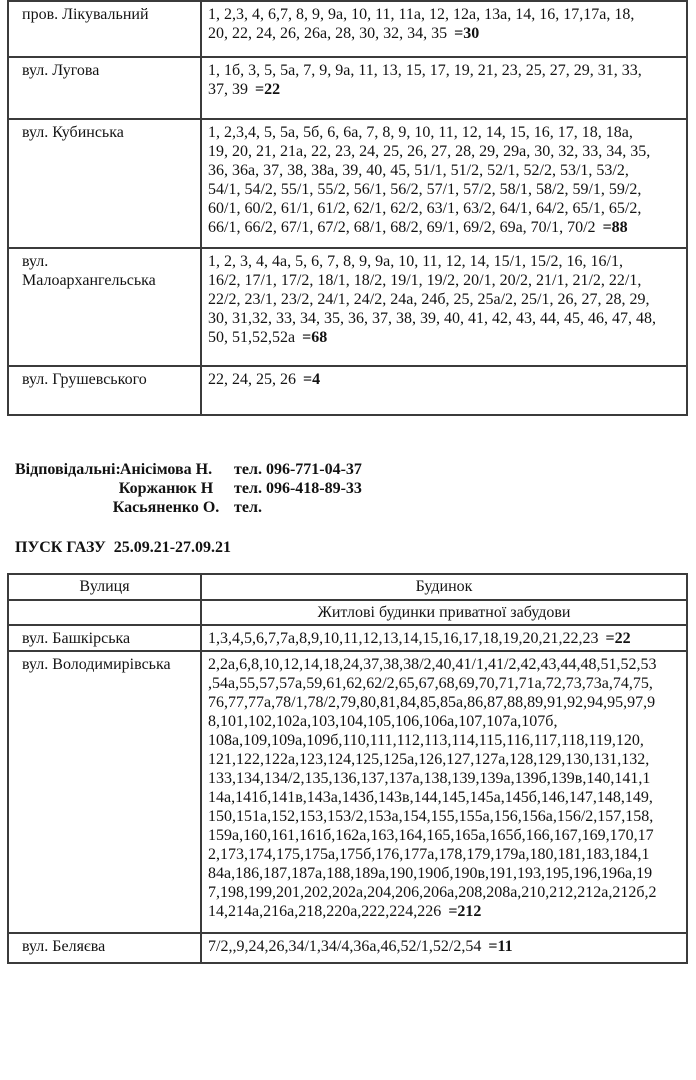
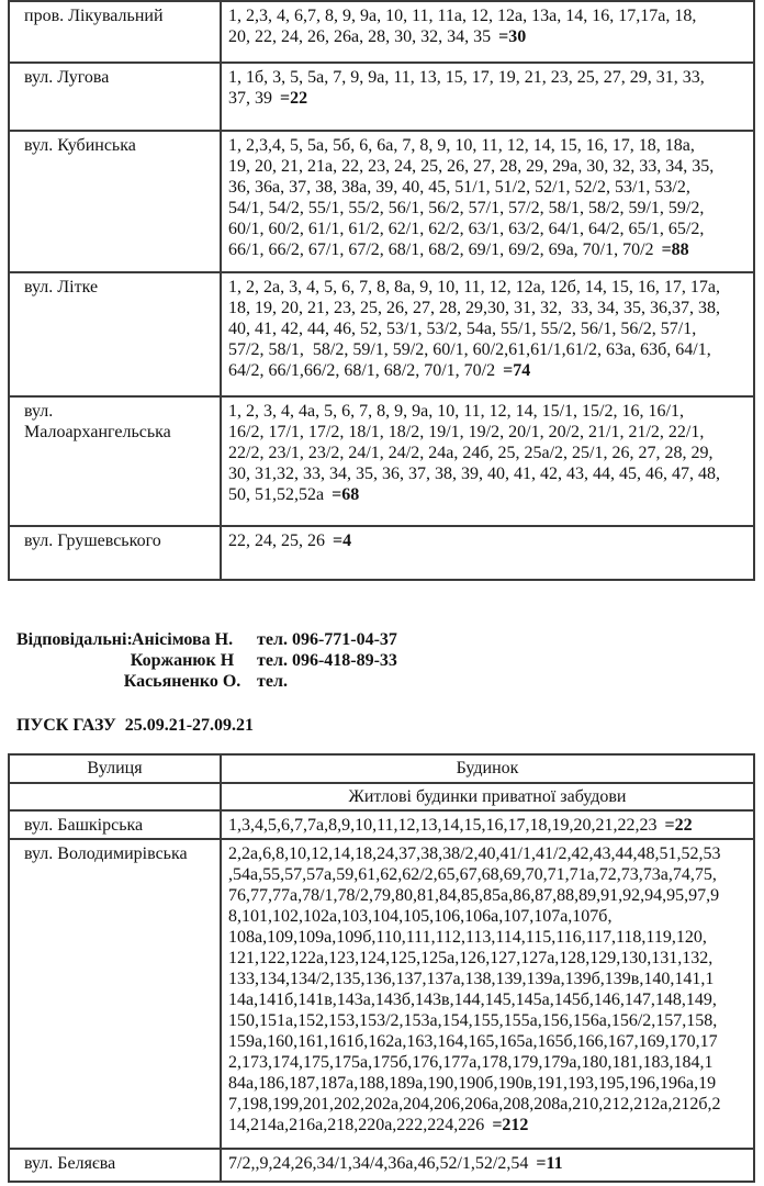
  пров. Лікувальний	1, 2,3, 4, 6,7, 8, 9, 9а, 10, 11, 11а, 12, 12а, 13а, 14, 16, 17,17а, 18, 20, 22, 24, 26, 26а, 28, 30, 32, 34, 35 =30
  вул. Лугова	1, 1б, 3, 5, 5а, 7, 9, 9а, 11, 13, 15, 17, 19, 21, 23, 25, 27, 29, 31, 33, 37, 39 =22
  вул. Кубинська	1, 2,3,4, 5, 5а, 5б, 6, 6а, 7, 8, 9, 10, 11, 12, 14, 15, 16, 17, 18, 18а, 19, 20, 21, 21а, 22, 23, 24, 25, 26, 27, 28, 29, 29а, 30, 32, 33, 34, 35, 36, 36а, 37, 38, 38а, 39, 40, 45, 51/1, 51/2, 52/1, 52/2, 53/1, 53/2, 54/1, 54/2, 55/1, 55/2, 56/1, 56/2, 57/1, 57/2, 58/1, 58/2, 59/1, 59/2, 60/1, 60/2, 61/1, 61/2, 62/1, 62/2, 63/1, 63/2, 64/1, 64/2, 65/1, 65/2, 66/1, 66/2, 67/1, 67/2, 68/1, 68/2, 69/1, 69/2, 69а, 70/1, 70/2 =88
+ вул. Літке	1, 2, 2а, 3, 4, 5, 6, 7, 8, 8а, 9, 10, 11, 12, 12а, 12б, 14, 15, 16, 17, 17а, 18, 19, 20, 21, 23, 25, 26, 27, 28, 29,30, 31, 32, 33, 34, 35, 36,37, 38, 40, 41, 42, 44, 46, 52, 53/1, 53/2, 54а, 55/1, 55/2, 56/1, 56/2, 57/1, 57/2, 58/1, 58/2, 59/1, 59/2, 60/1, 60/2,61,61/1,61/2, 63а, 63б, 64/1, 64/2, 66/1,66/2, 68/1, 68/2, 70/1, 70/2 =74
  вул. Малоархангельська	1, 2, 3, 4, 4а, 5, 6, 7, 8, 9, 9а, 10, 11, 12, 14, 15/1, 15/2, 16, 16/1, 16/2, 17/1, 17/2, 18/1, 18/2, 19/1, 19/2, 20/1, 20/2, 21/1, 21/2, 22/1, 22/2, 23/1, 23/2, 24/1, 24/2, 24а, 24б, 25, 25а/2, 25/1, 26, 27, 28, 29, 30, 31,32, 33, 34, 35, 36, 37, 38, 39, 40, 41, 42, 43, 44, 45, 46, 47, 48, 50, 51,52,52а =68
  вул. Грушевського	22, 24, 25, 26 =4
  Відповідальн
  Анісімова Н.
  тел. 096-771-04-37
  Коржанюк Н
  тел. 096-418-89-33
  Касьяненко О.
  тел.
  ПУСК ГАЗУ 25.09.21-27.09.21
  Вулиця	Будинок
  	Житлові будинки приватної забудови
  вул. Башкірська	1,3,4,5,6,7,7а,8,9,10,11,12,13,14,15,16,17,18,19,20,21,22,23 =22
  вул. Володимирівська	2,2а,6,8,10,12,14,18,24,37,38,38/2,40,41/1,41/2,42,43,44,48,51,52,53 ,54а,55,57,57а,59,61,62,62/2,65,67,68,69,70,71,71а,72,73,73а,74,75, 76,77,77а,78/1,78/2,79,80,81,84,85,85а,86,87,88,89,91,92,94,95,97,9 8,101,102,102а,103,104,105,106,106а,107,107а,107б, 108а,109,109а,109б,110,111,112,113,114,115,116,117,118,119,120, 121,122,122а,123,124,125,125а,126,127,127а,128,129,130,131,132, 133,134,134/2,135,136,137,137а,138,139,139а,139б,139в,140,141,1 14а,141б,141в,143а,143б,143в,144,145,145а,145б,146,147,148,149, 150,151а,152,153,153/2,153а,154,155,155а,156,156а,156/2,157,158, 159а,160,161,161б,162а,163,164,165,165а,165б,166,167,169,170,17 2,173,174,175,175а,175б,176,177а,178,179,179а,180,181,183,184,1 84а,186,187,187а,188,189а,190,190б,190в,191,193,195,196,196а,19 7,198,199,201,202,202а,204,206,206а,208,208а,210,212,212а,212б,2 14,214а,216а,218,220а,222,224,226 =212
  вул. Беляєва	7/2,,9,24,26,34/1,34/4,36а,46,52/1,52/2,54 =11
